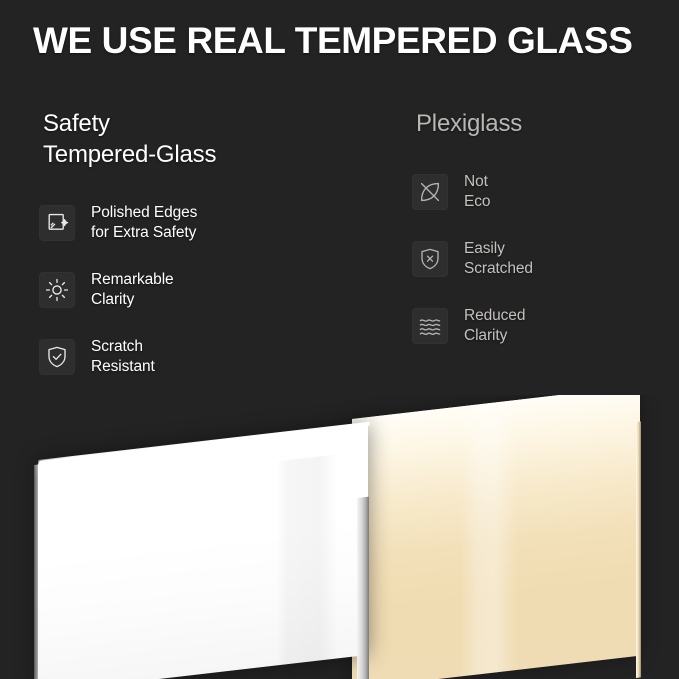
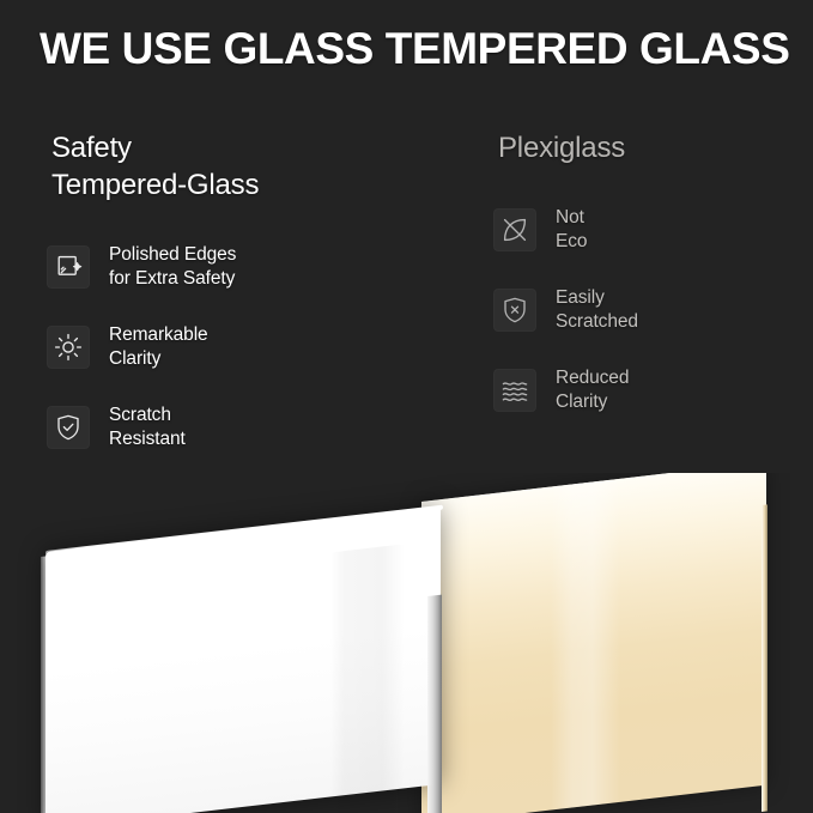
- WE USE REAL TEMPERED GLASS
+ WE USE GLASS TEMPERED GLASS
  Safety
  Tempered-Glass
  Polished Edges
  for Extra Safety
  Remarkable
  Clarity
  Scratch
  Resistant
  Plexiglass
  Not
  Eco
  Easily
  Scratched
  Reduced
  Clarity
